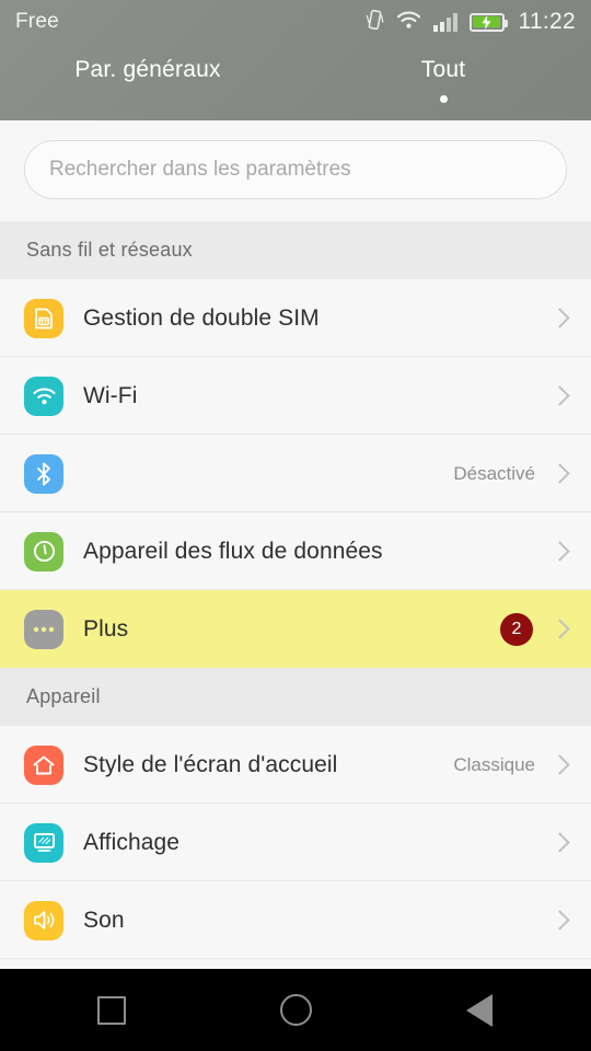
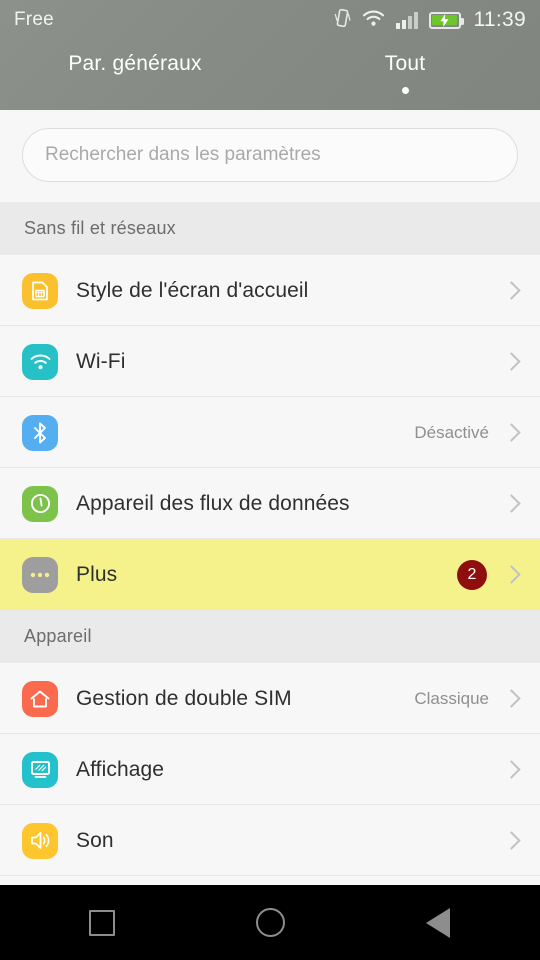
  Free
- 11:22
+ 11:39
  Par. généraux
  Tout
  Rechercher dans les paramètres
  Sans fil et réseaux
- Gestion de double SIM
+ Style de l'écran d'accueil
  Wi-Fi
  Désactivé
  Appareil des flux de données
  Plus
  2
  Appareil
- Style de l'écran d'accueil
+ Gestion de double SIM
  Classique
  Affichage
  Son
